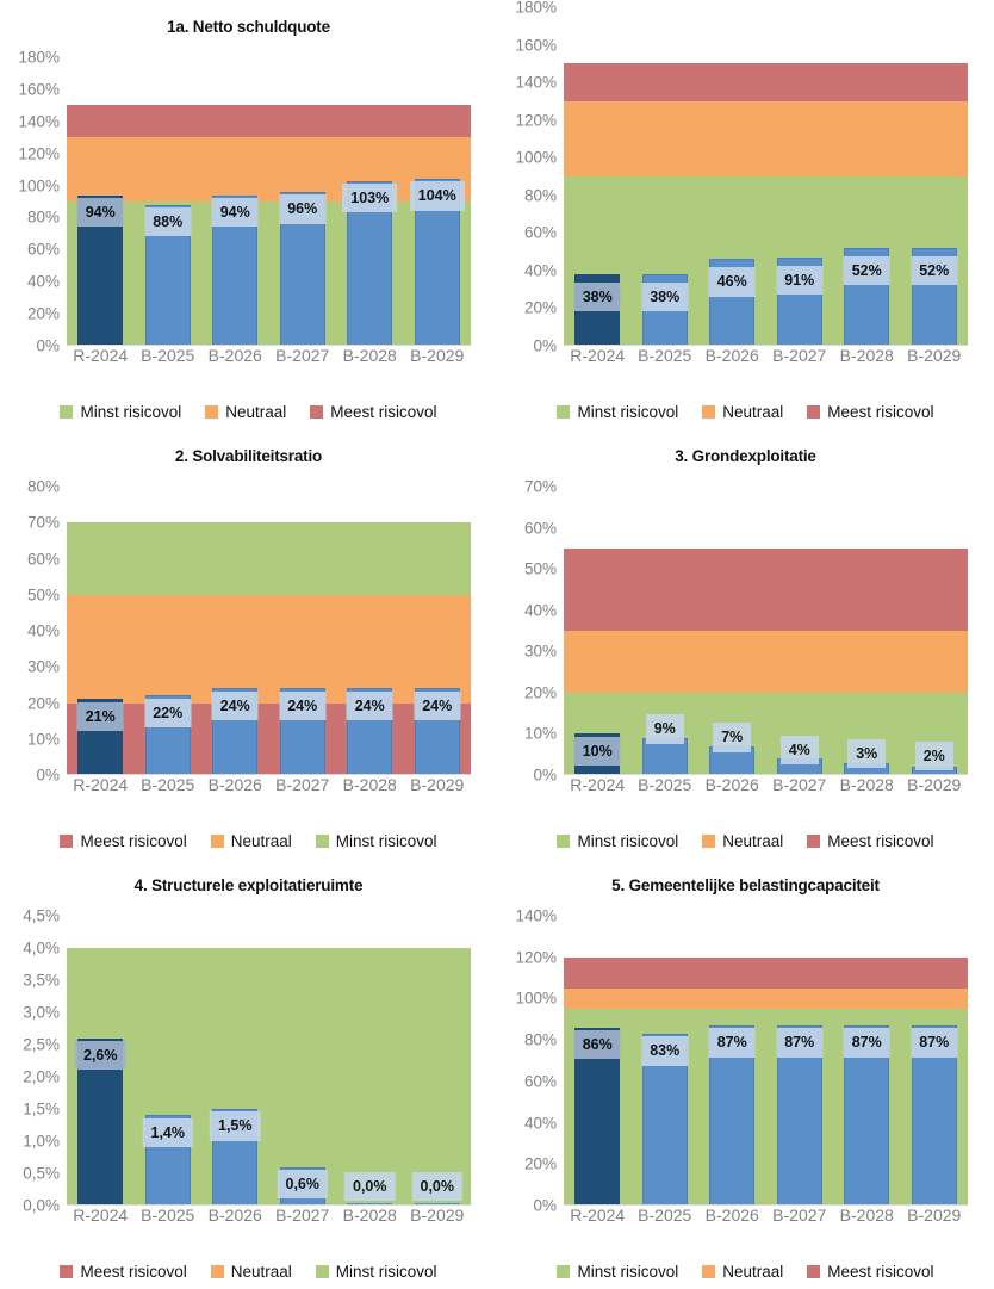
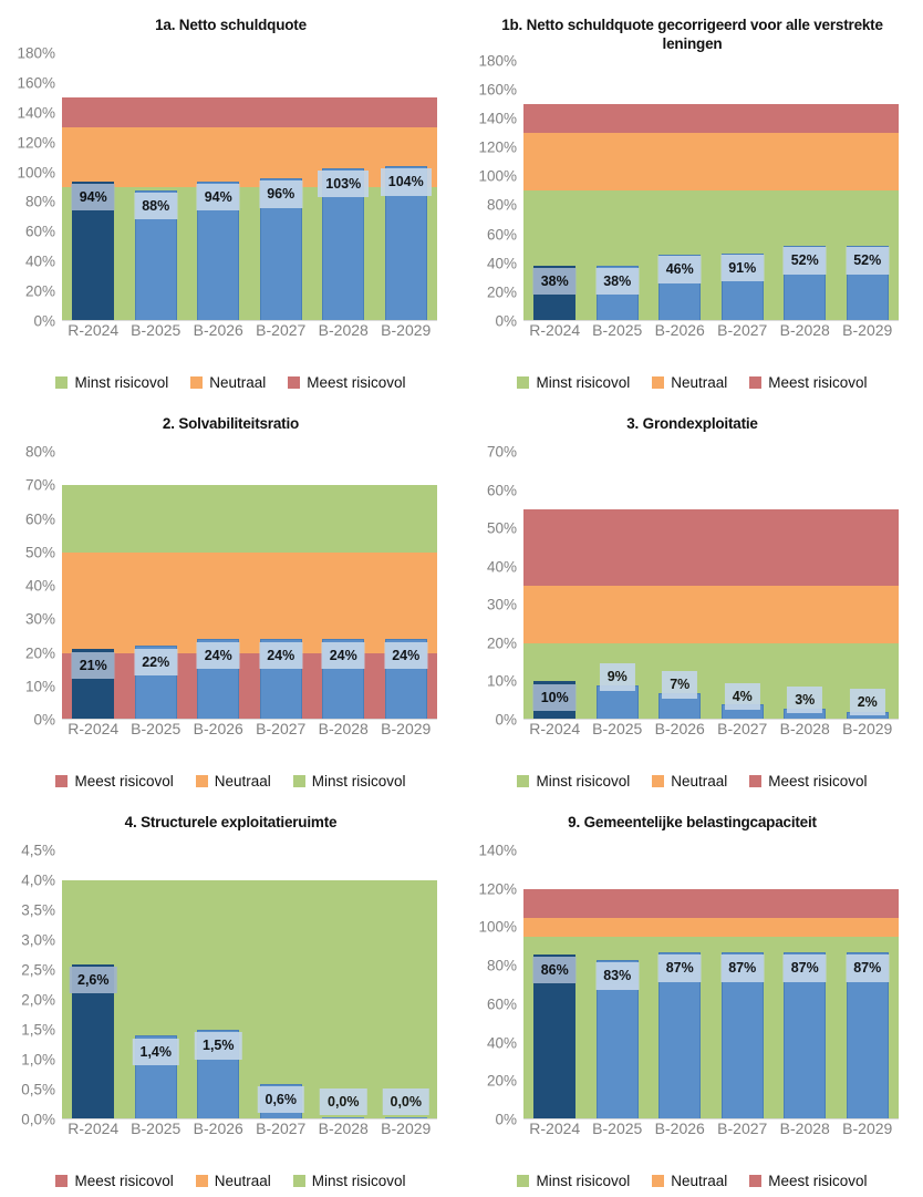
  1a. Netto schuldquote
  0%
  20%
  40%
  60%
  80%
  100%
  120%
  140%
  160%
  180%
  94%
  88%
  94%
  96%
  103%
  104%
  R-2024
  B-2025
  B-2026
  B-2027
  B-2028
  B-2029
  Minst risicovol
  Neutraal
  Meest risicovol
+ 1b. Netto schuldquote gecorrigeerd voor alle verstrekte leningen
  0%
  20%
  40%
  60%
  80%
  100%
  120%
  140%
  160%
  180%
  38%
  38%
  46%
  91%
  52%
  52%
  R-2024
  B-2025
  B-2026
  B-2027
  B-2028
  B-2029
  Minst risicovol
  Neutraal
  Meest risicovol
  2. Solvabiliteitsratio
  0%
  10%
  20%
  30%
  40%
  50%
  60%
  70%
  80%
  21%
  22%
  24%
  24%
  24%
  24%
  R-2024
  B-2025
  B-2026
  B-2027
  B-2028
  B-2029
  Meest risicovol
  Neutraal
  Minst risicovol
  3. Grondexploitatie
  0%
  10%
  20%
  30%
  40%
  50%
  60%
  70%
  10%
  9%
  7%
  4%
  3%
  2%
  R-2024
  B-2025
  B-2026
  B-2027
  B-2028
  B-2029
  Minst risicovol
  Neutraal
  Meest risicovol
  4. Structurele exploitatieruimte
  0,0%
  0,5%
  1,0%
  1,5%
  2,0%
  2,5%
  3,0%
  3,5%
  4,0%
  4,5%
  2,6%
  1,4%
  1,5%
  0,6%
  0,0%
  0,0%
  R-2024
  B-2025
  B-2026
  B-2027
  B-2028
  B-2029
  Meest risicovol
  Neutraal
  Minst risicovol
- 5. Gemeentelijke belastingcapaciteit
+ 9. Gemeentelijke belastingcapaciteit
  0%
  20%
  40%
  60%
  80%
  100%
  120%
  140%
  86%
  83%
  87%
  87%
  87%
  87%
  R-2024
  B-2025
  B-2026
  B-2027
  B-2028
  B-2029
  Minst risicovol
  Neutraal
  Meest risicovol
